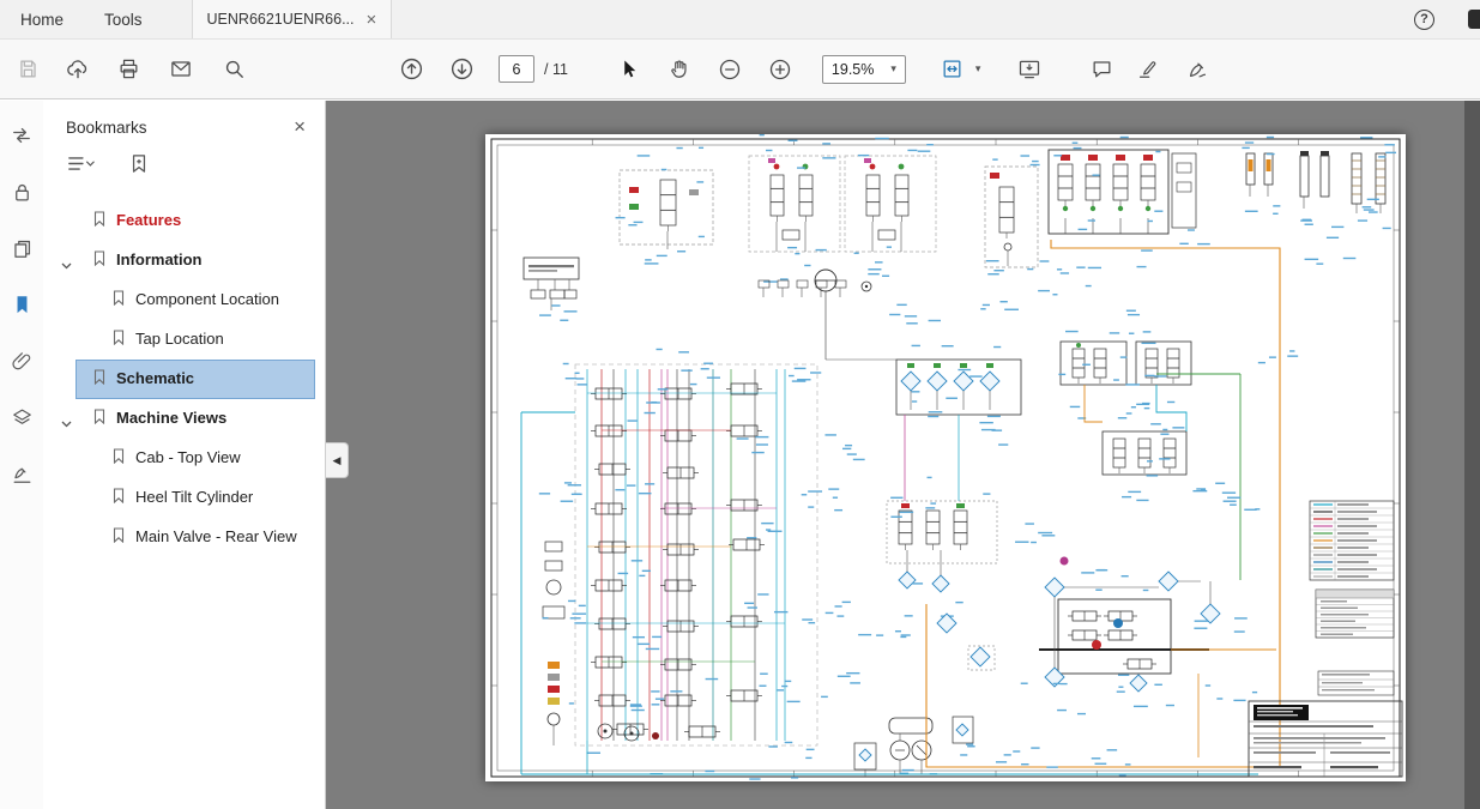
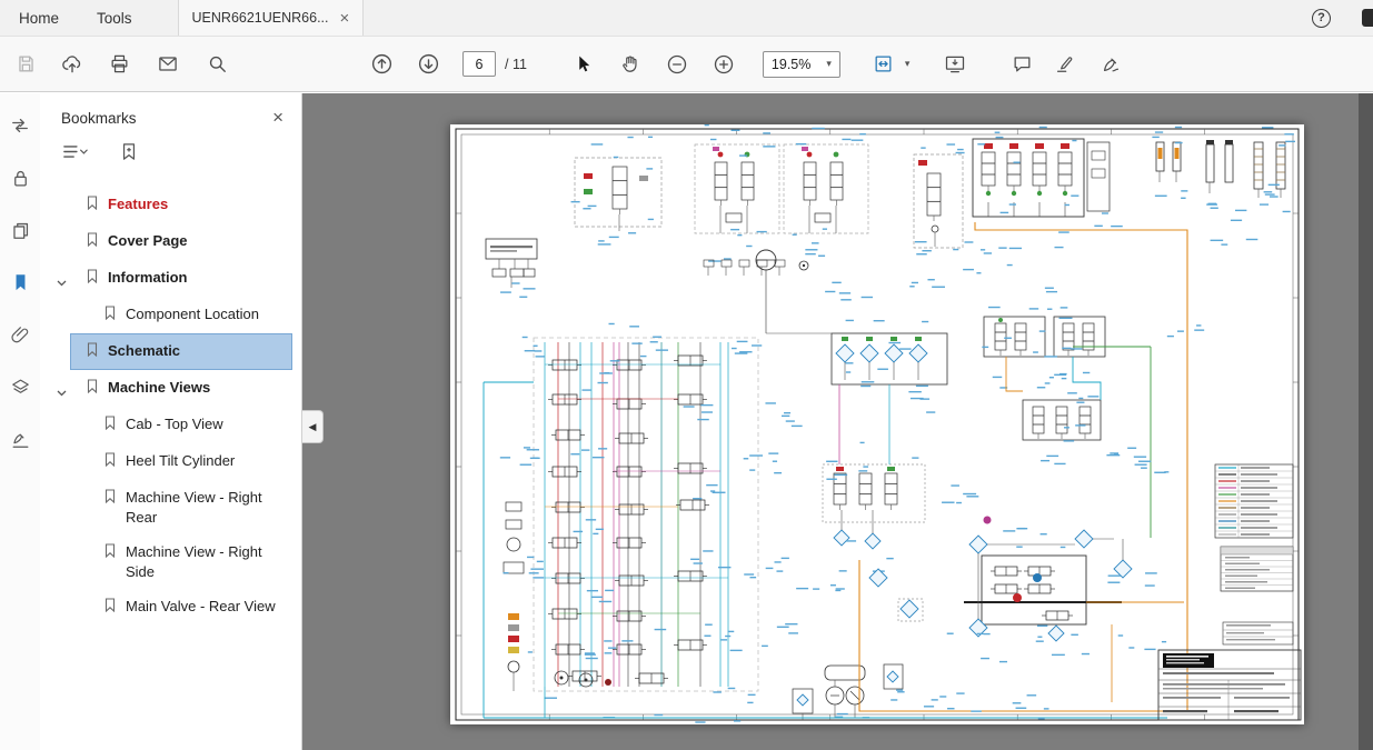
  Home
  Tools
  UENR6621UENR66...
  ×
  ?
  6
  / 11
  19.5%
  ▾
  ▾
  Bookmarks
  ×
  Features
+ Cover Page
  Information
  Component Location
- Tap Location
  Schematic
  Machine Views
  Cab - Top View
  Heel Tilt Cylinder
+ Machine View - Right Rear
+ Machine View - Right Side
  Main Valve - Rear View
  ◀
